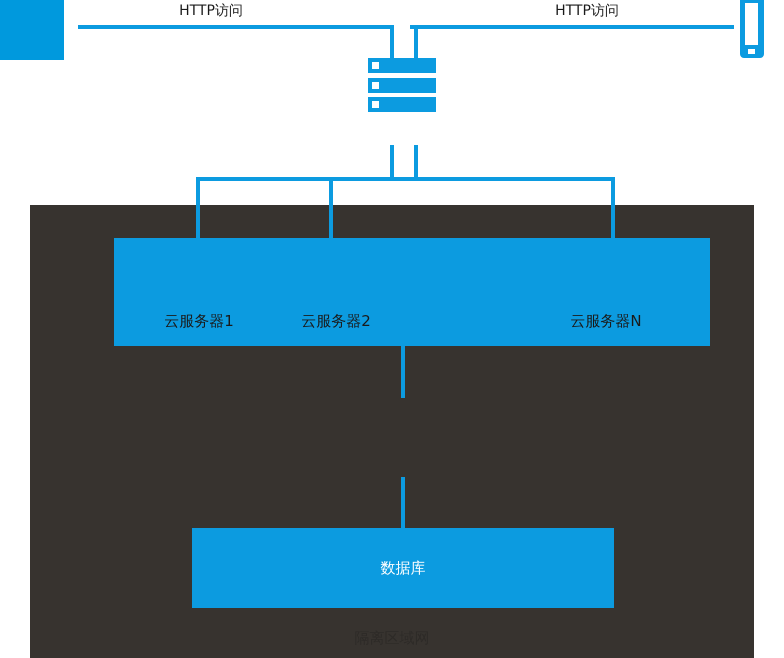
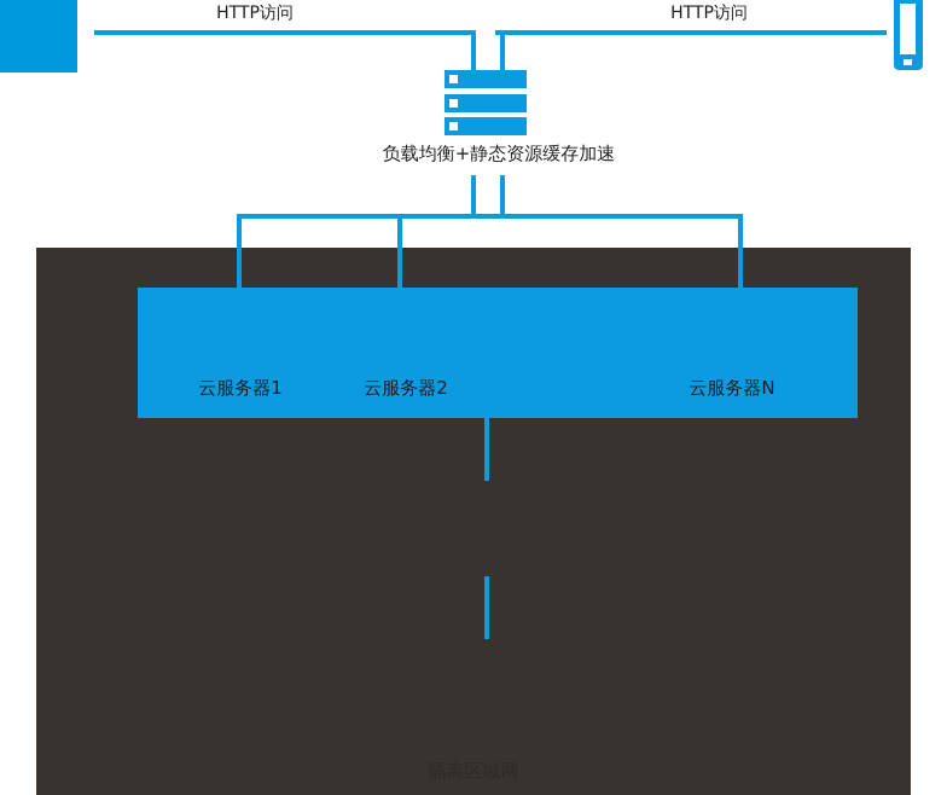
  HTTP访问
  HTTP访问
+ 负载均衡+静态资源缓存加速
  云服务器1
  云服务器2
  云服务器N
- 数据库
